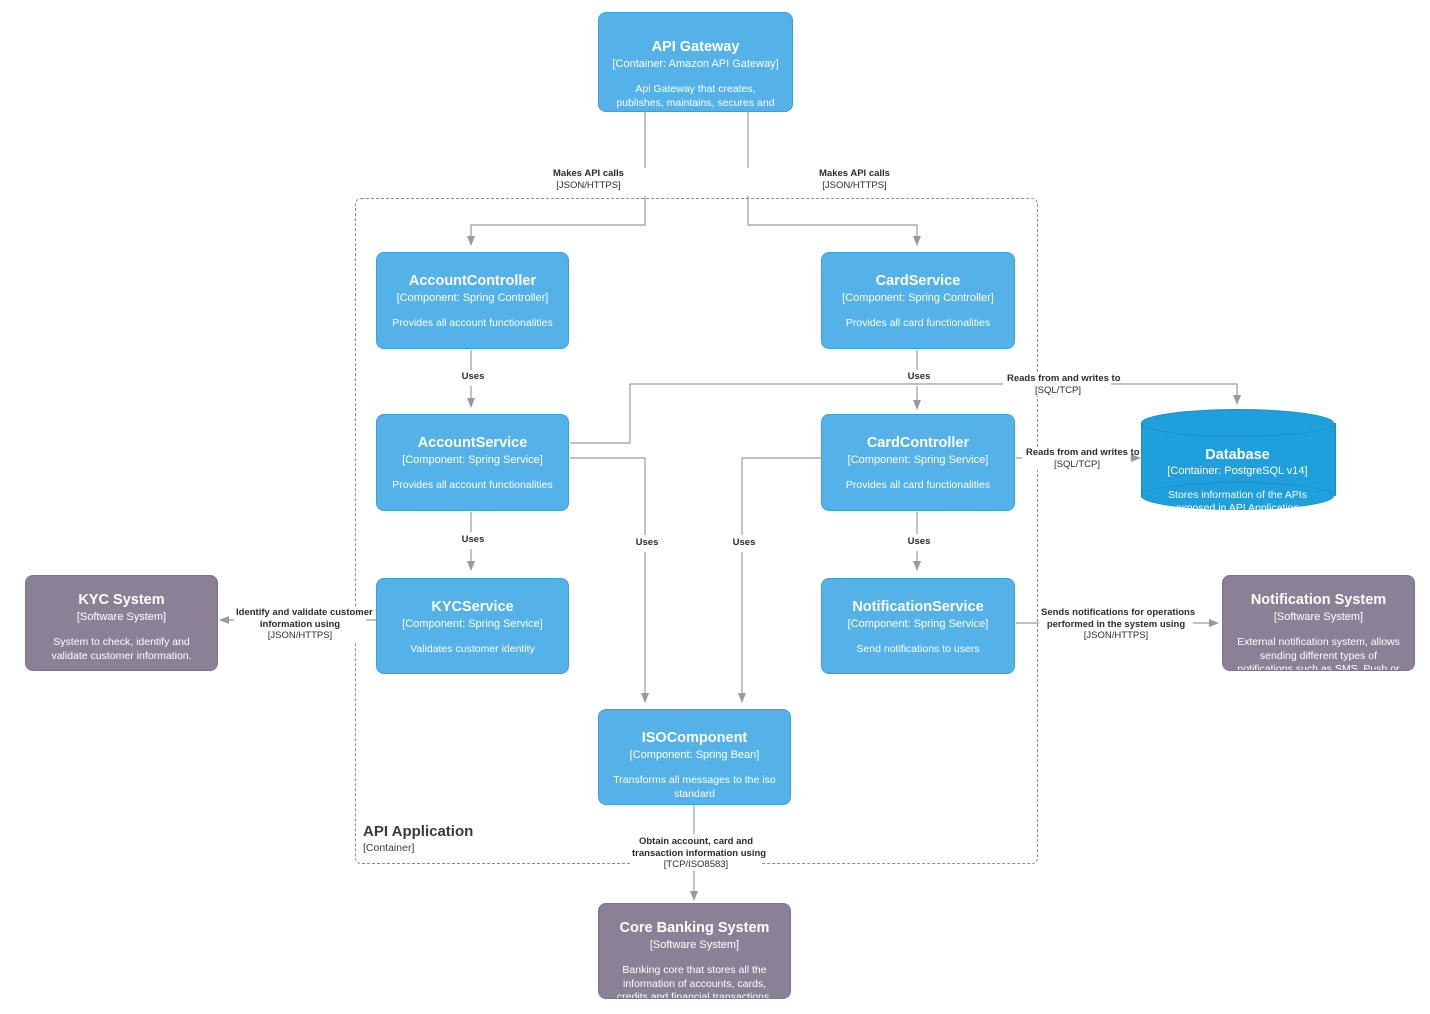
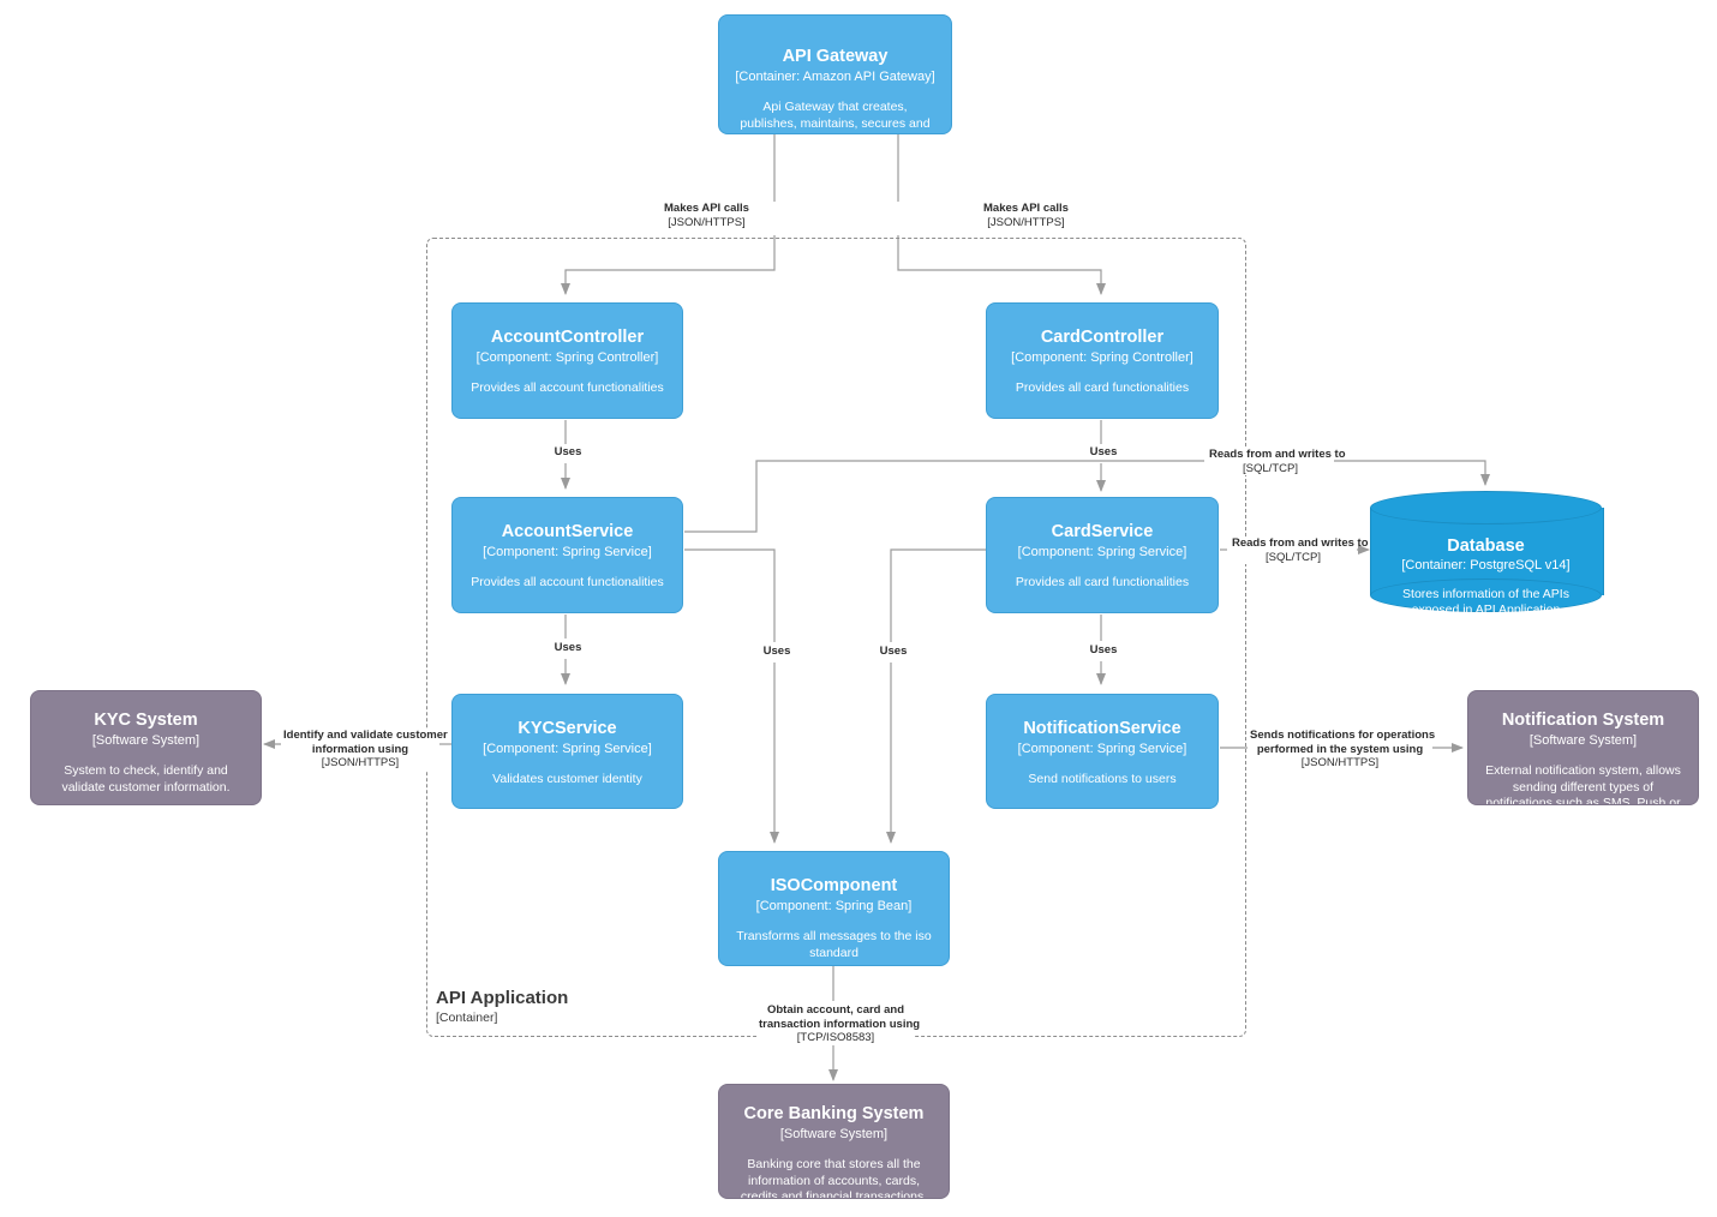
  API Application
  [Container]
  API Gateway
  [Container: Amazon API Gateway]
  Api Gateway that creates, publishes, maintains, secures and
  AccountController
  [Component: Spring Controller]
  Provides all account functionalities
- CardService
+ CardController
  [Component: Spring Controller]
  Provides all card functionalities
  AccountService
  [Component: Spring Service]
  Provides all account functionalities
- CardController
+ CardService
  [Component: Spring Service]
  Provides all card functionalities
  Database
  [Container: PostgreSQL v14]
  Stores information of the APIs exposed in API Application
  KYC System
  [Software System]
  System to check, identify and validate customer information.
  KYCService
  [Component: Spring Service]
  Validates customer identity
  NotificationService
  [Component: Spring Service]
  Send notifications to users
  Notification System
  [Software System]
  External notification system, allows sending different types of notifications such as SMS, Push or
  ISOComponent
  [Component: Spring Bean]
  Transforms all messages to the iso standard
  Core Banking System
  [Software System]
  Banking core that stores all the information of accounts, cards, credits and financial transactions.
  Makes API calls
  [JSON/HTTPS]
  Makes API calls
  [JSON/HTTPS]
  Uses
  Uses
  Reads from and writes to
  [SQL/TCP]
  Reads from and writes to
  [SQL/TCP]
  Uses
  Uses
  Uses
  Uses
  Identify and validate customer
  information using
  [JSON/HTTPS]
  Sends notifications for operations
  performed in the system using
  [JSON/HTTPS]
  Obtain account, card and
  transaction information using
  [TCP/ISO8583]
